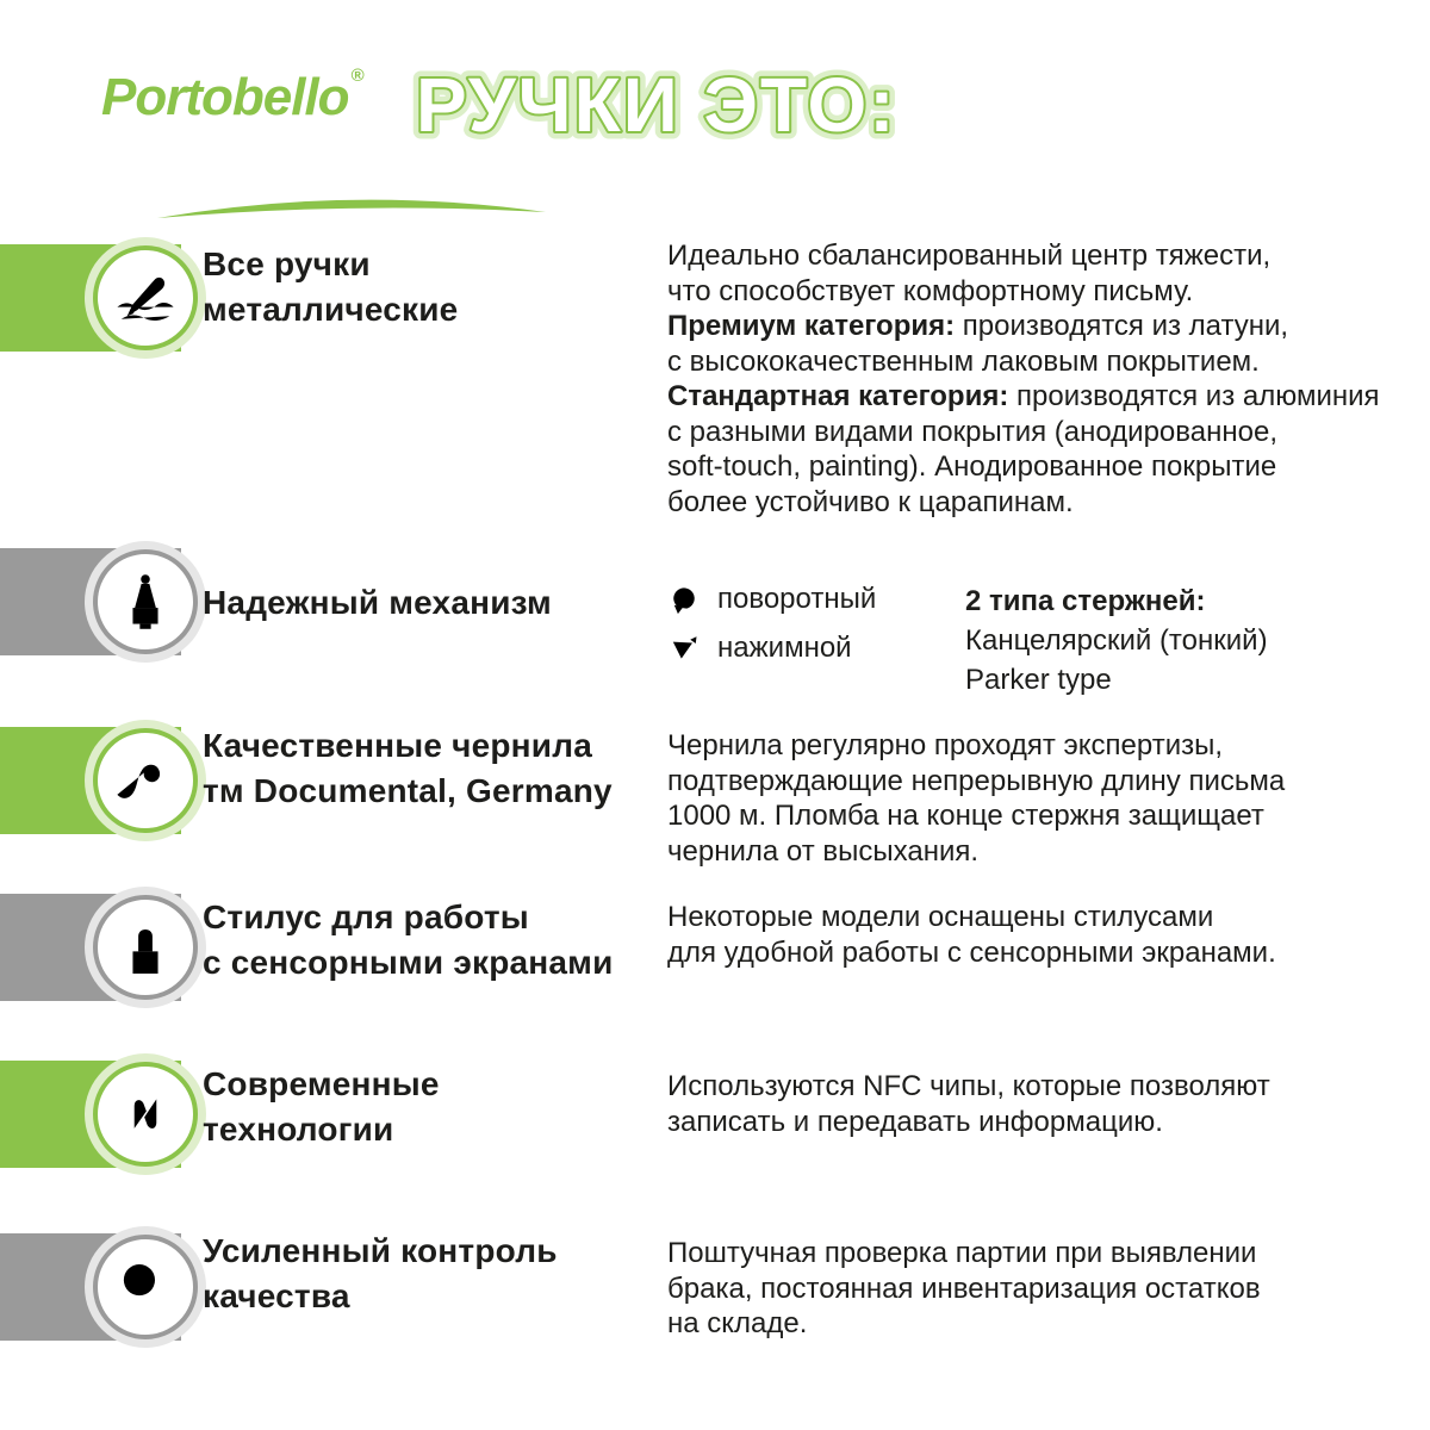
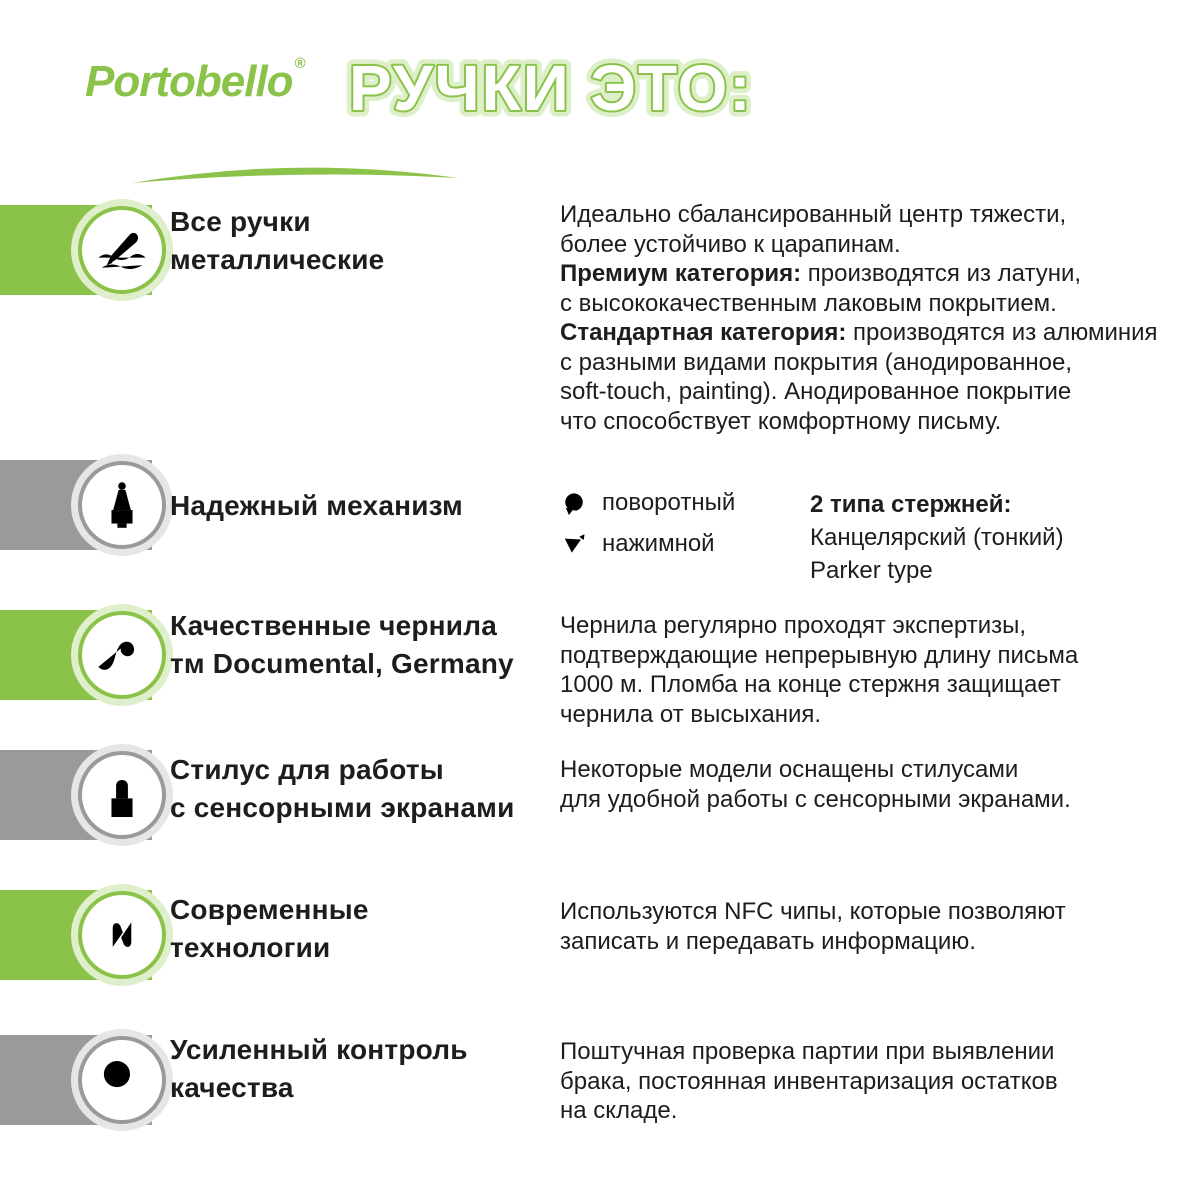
  Portobello®
  РУЧКИ ЭТО:
  Все ручки
  металлические
  Идеально сбалансированный центр тяжести,
- что способствует комфортному письму.
+ более устойчиво к царапинам.
  Премиум категория: производятся из латуни,
  с высококачественным лаковым покрытием.
  Стандартная категория: производятся из алюминия
  с разными видами покрытия (анодированное,
  soft-touch, painting). Анодированное покрытие
- более устойчиво к царапинам.
+ что способствует комфортному письму.
  Надежный механизм
  поворотный
  нажимной
  2 типа стержней:
  Канцелярский (тонкий)
  Parker type
  Качественные чернила
  тм Documental, Germany
  Чернила регулярно проходят экспертизы,
  подтверждающие непрерывную длину письма
  1000 м. Пломба на конце стержня защищает
  чернила от высыхания.
  Стилус для работы
  с сенсорными экранами
  Некоторые модели оснащены стилусами
  для удобной работы с сенсорными экранами.
  Современные
  технологии
  Используются NFC чипы, которые позволяют
  записать и передавать информацию.
  Усиленный контроль
  качества
  Поштучная проверка партии при выявлении
  брака, постоянная инвентаризация остатков
  на складе.
